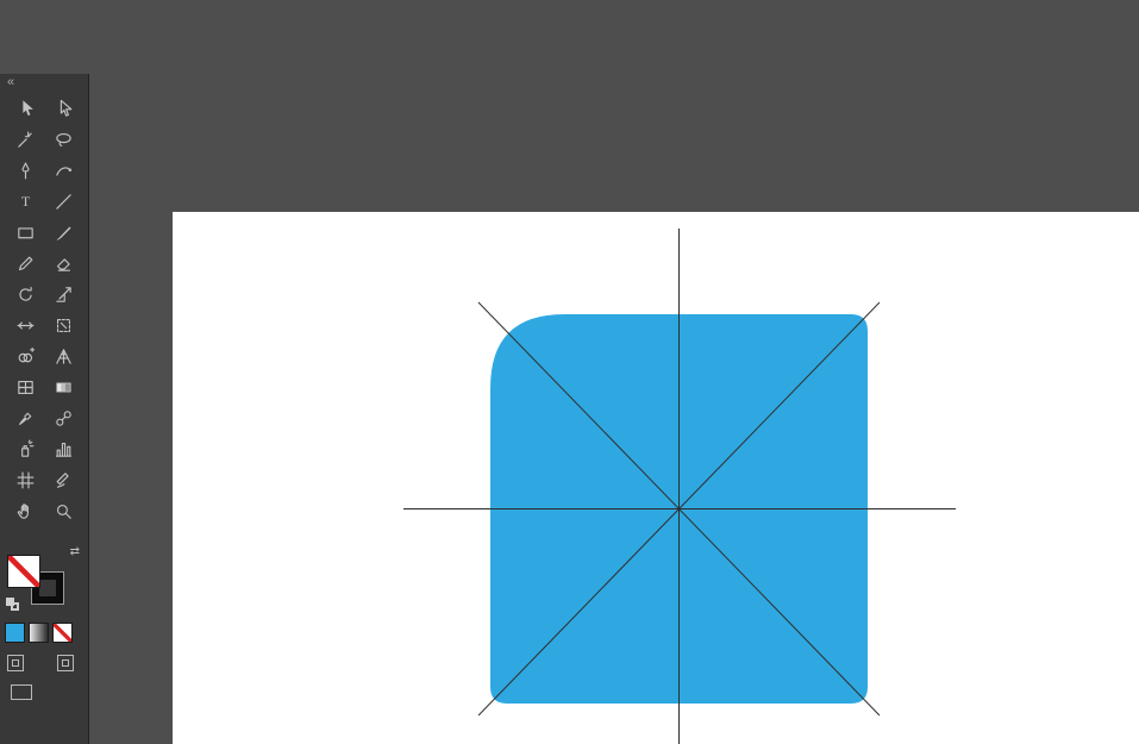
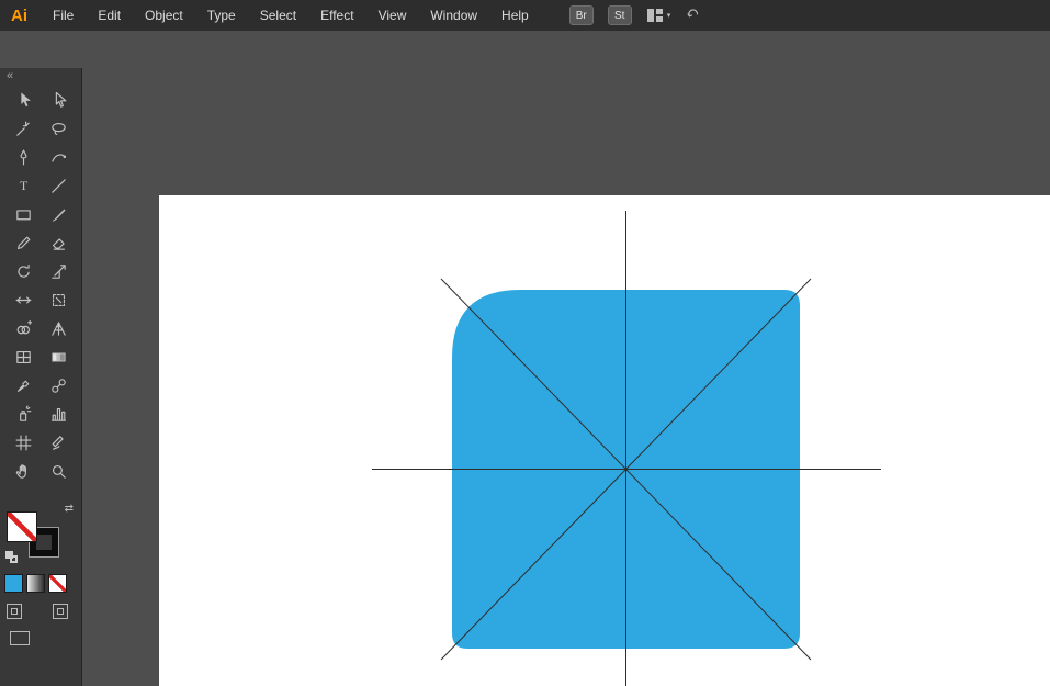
+ Ai
+ File
+ Edit
+ Object
+ Type
+ Select
+ Effect
+ View
+ Window
+ Help
+ Br
+ St
  «
  T
  ⇄
